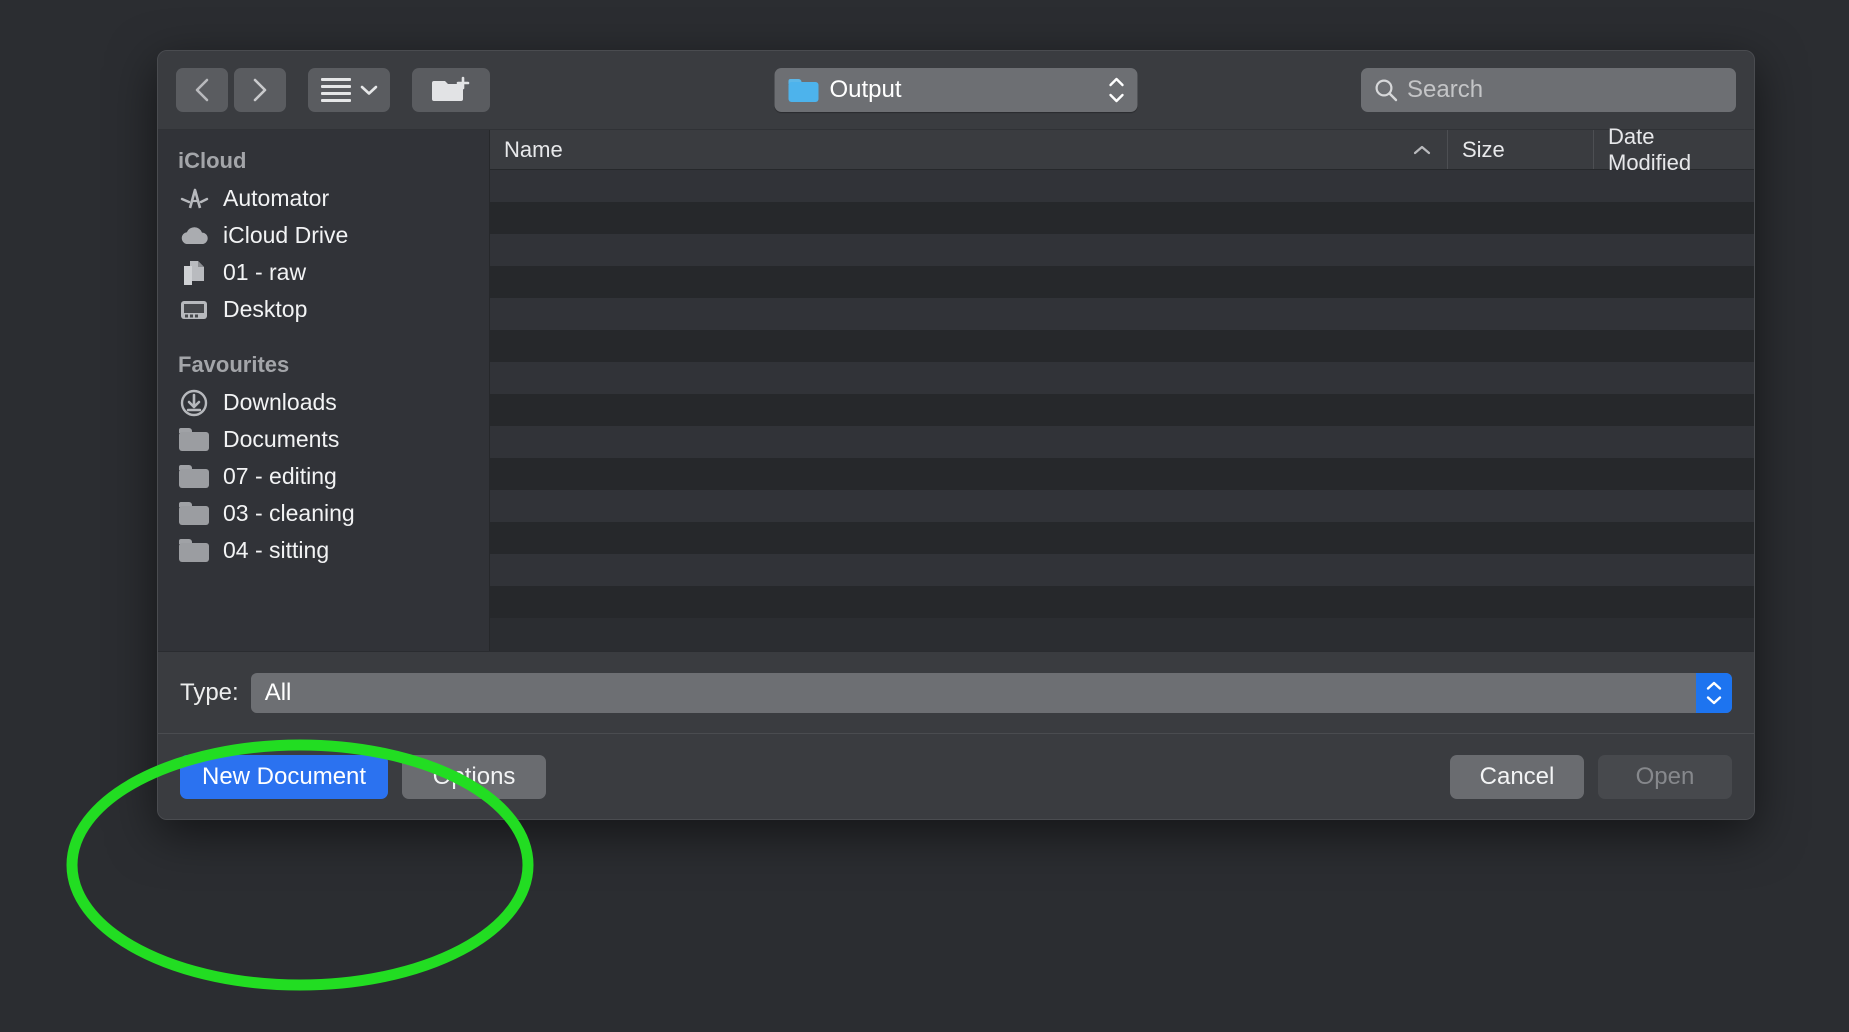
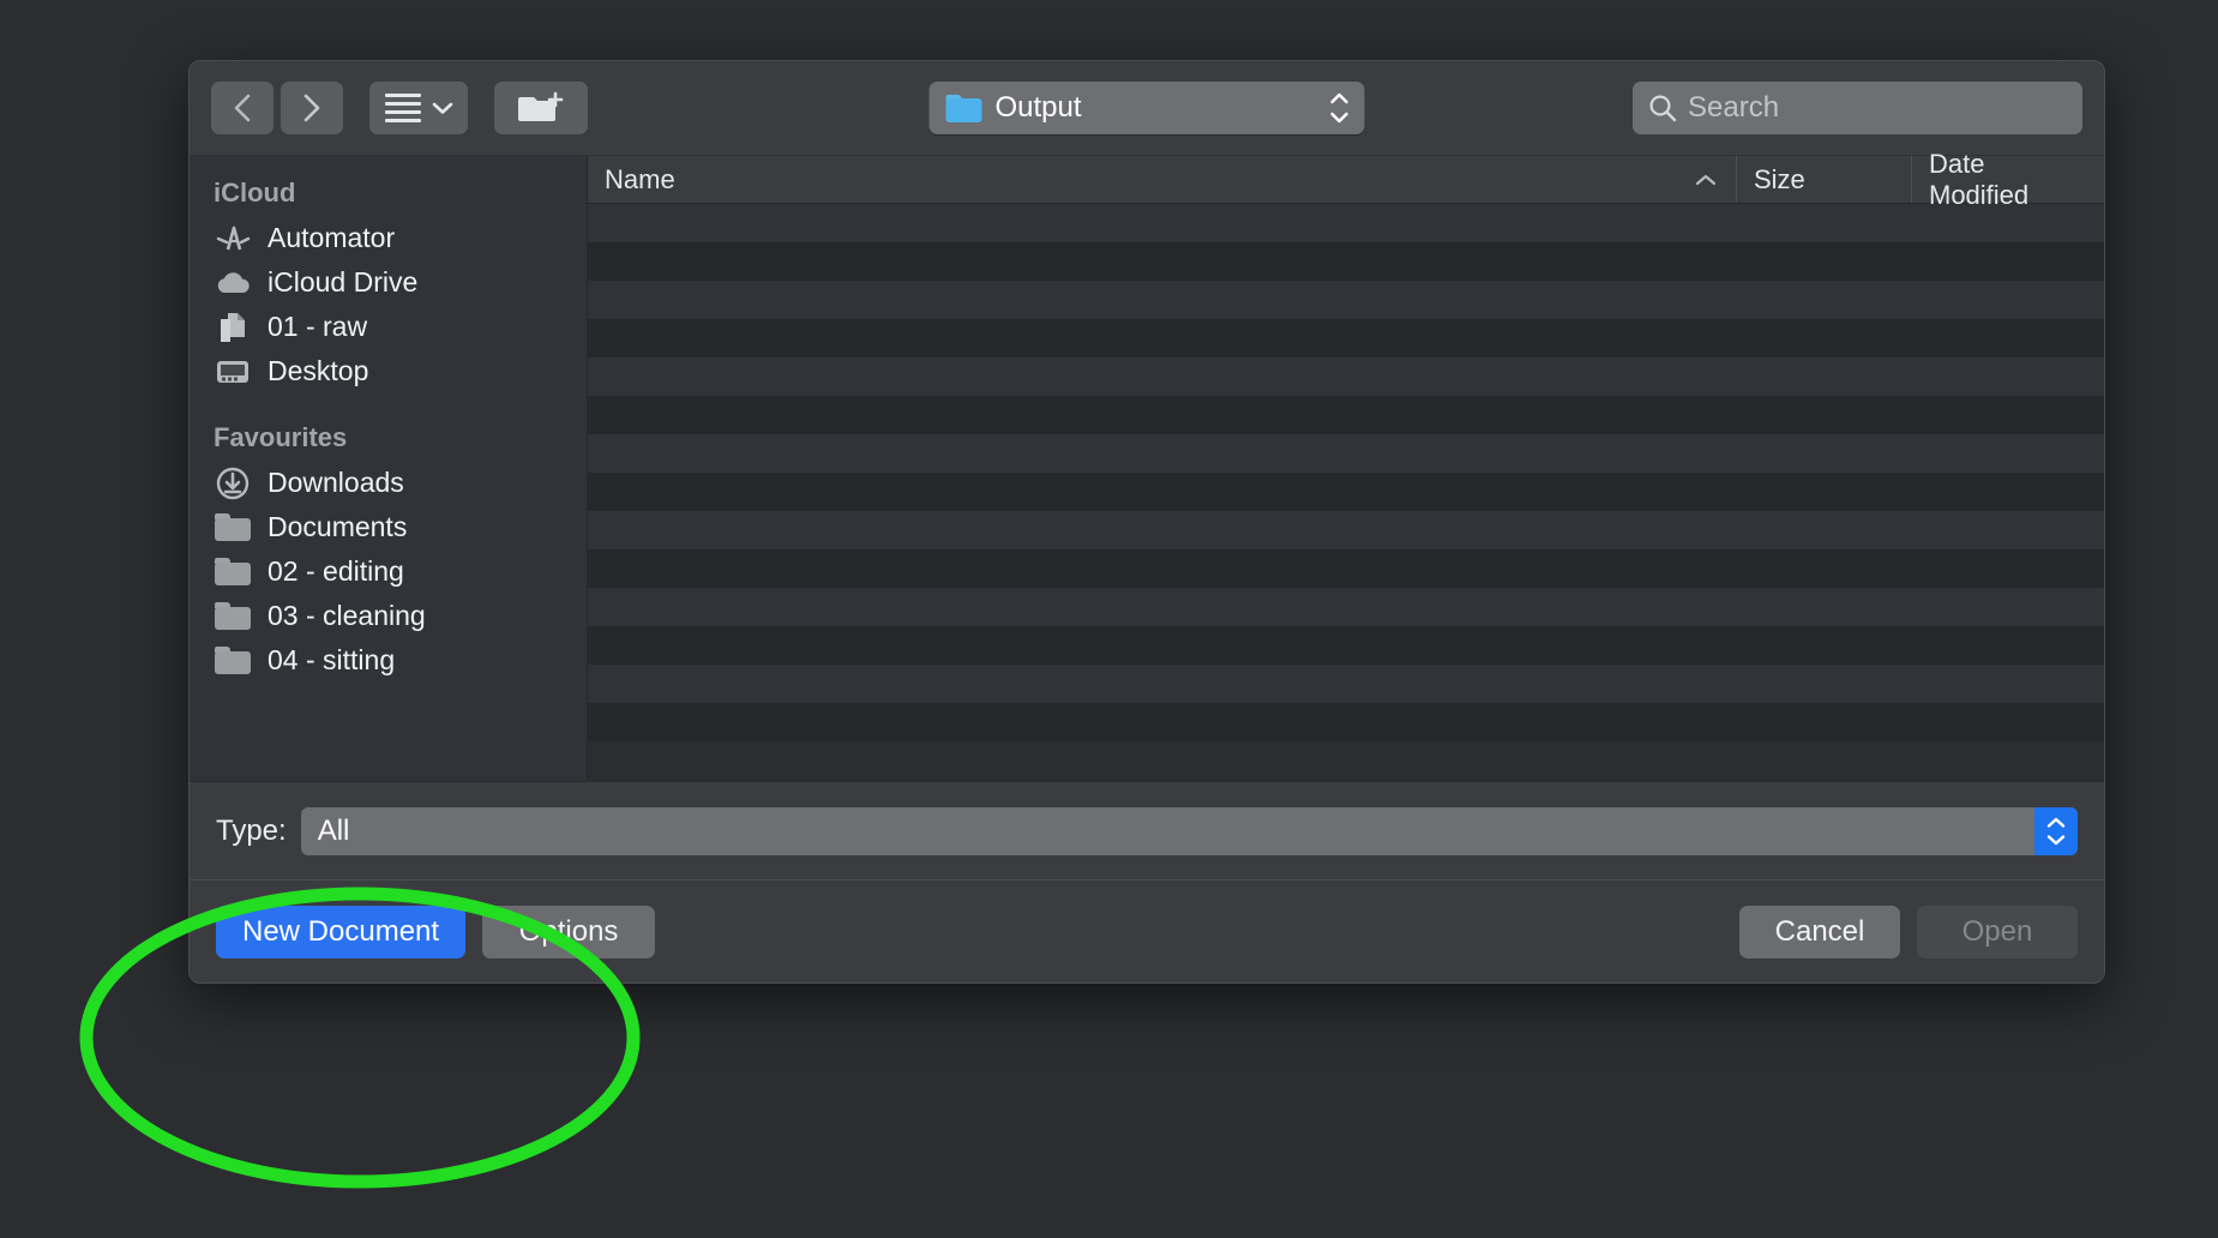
  Output
  Search
  iCloud
  Automator
  iCloud Drive
  01 - raw
  Desktop
  Favourites
  Downloads
  Documents
- 07 - editing
+ 02 - editing
  03 - cleaning
  04 - sitting
  Name
  Size
  Date Modified
  Type:
  All
  New Document
  tions
  Cancel
  Open
